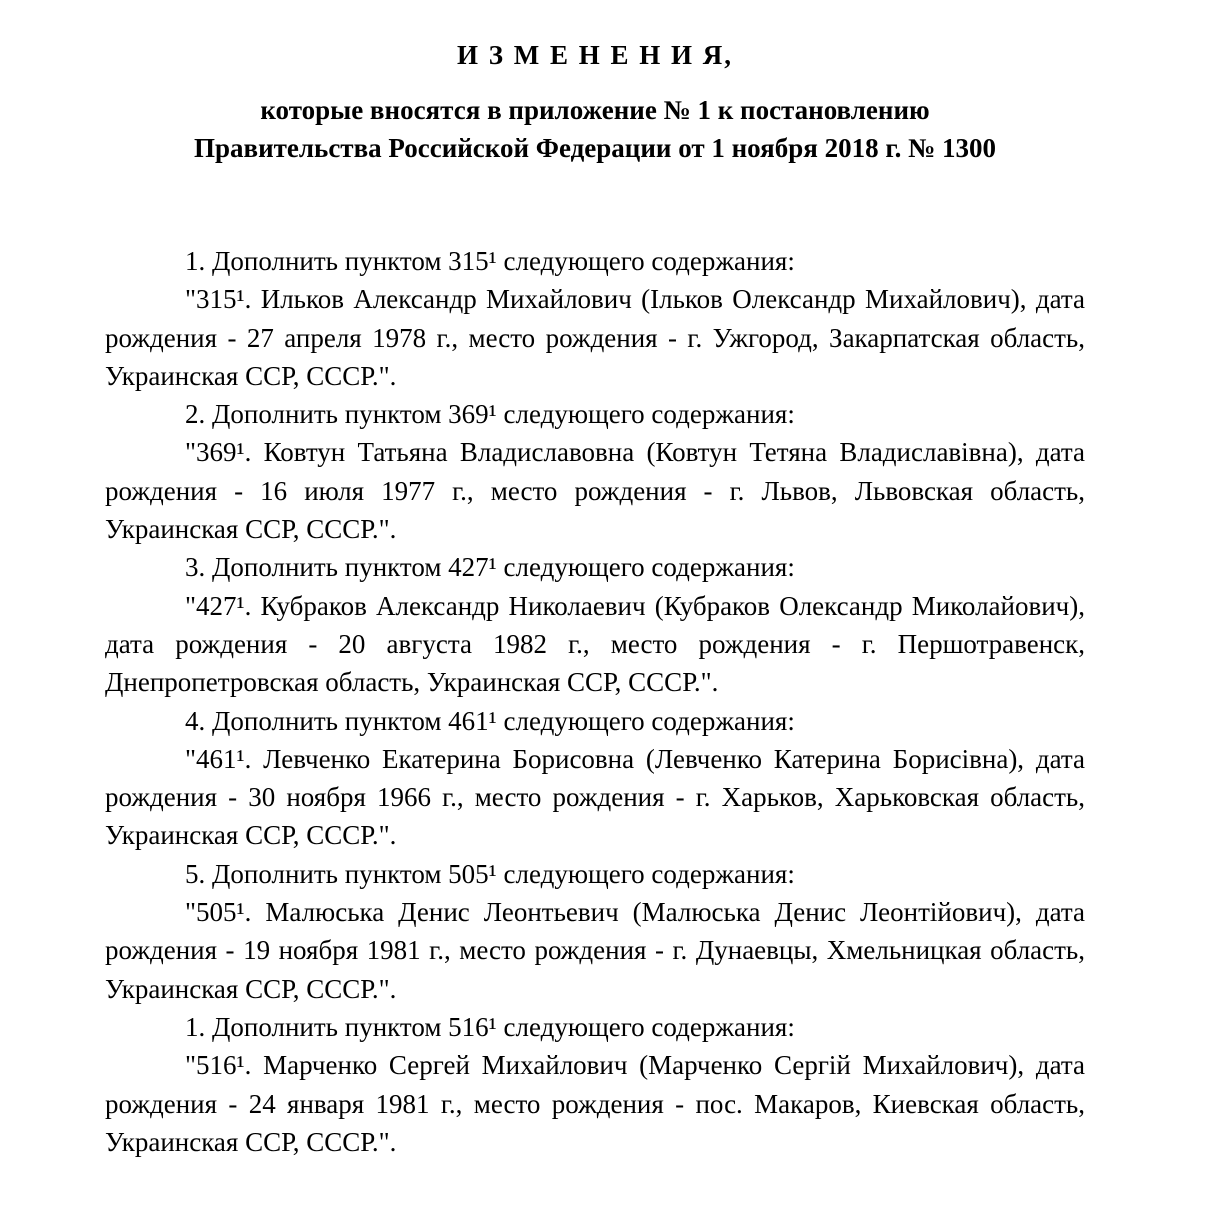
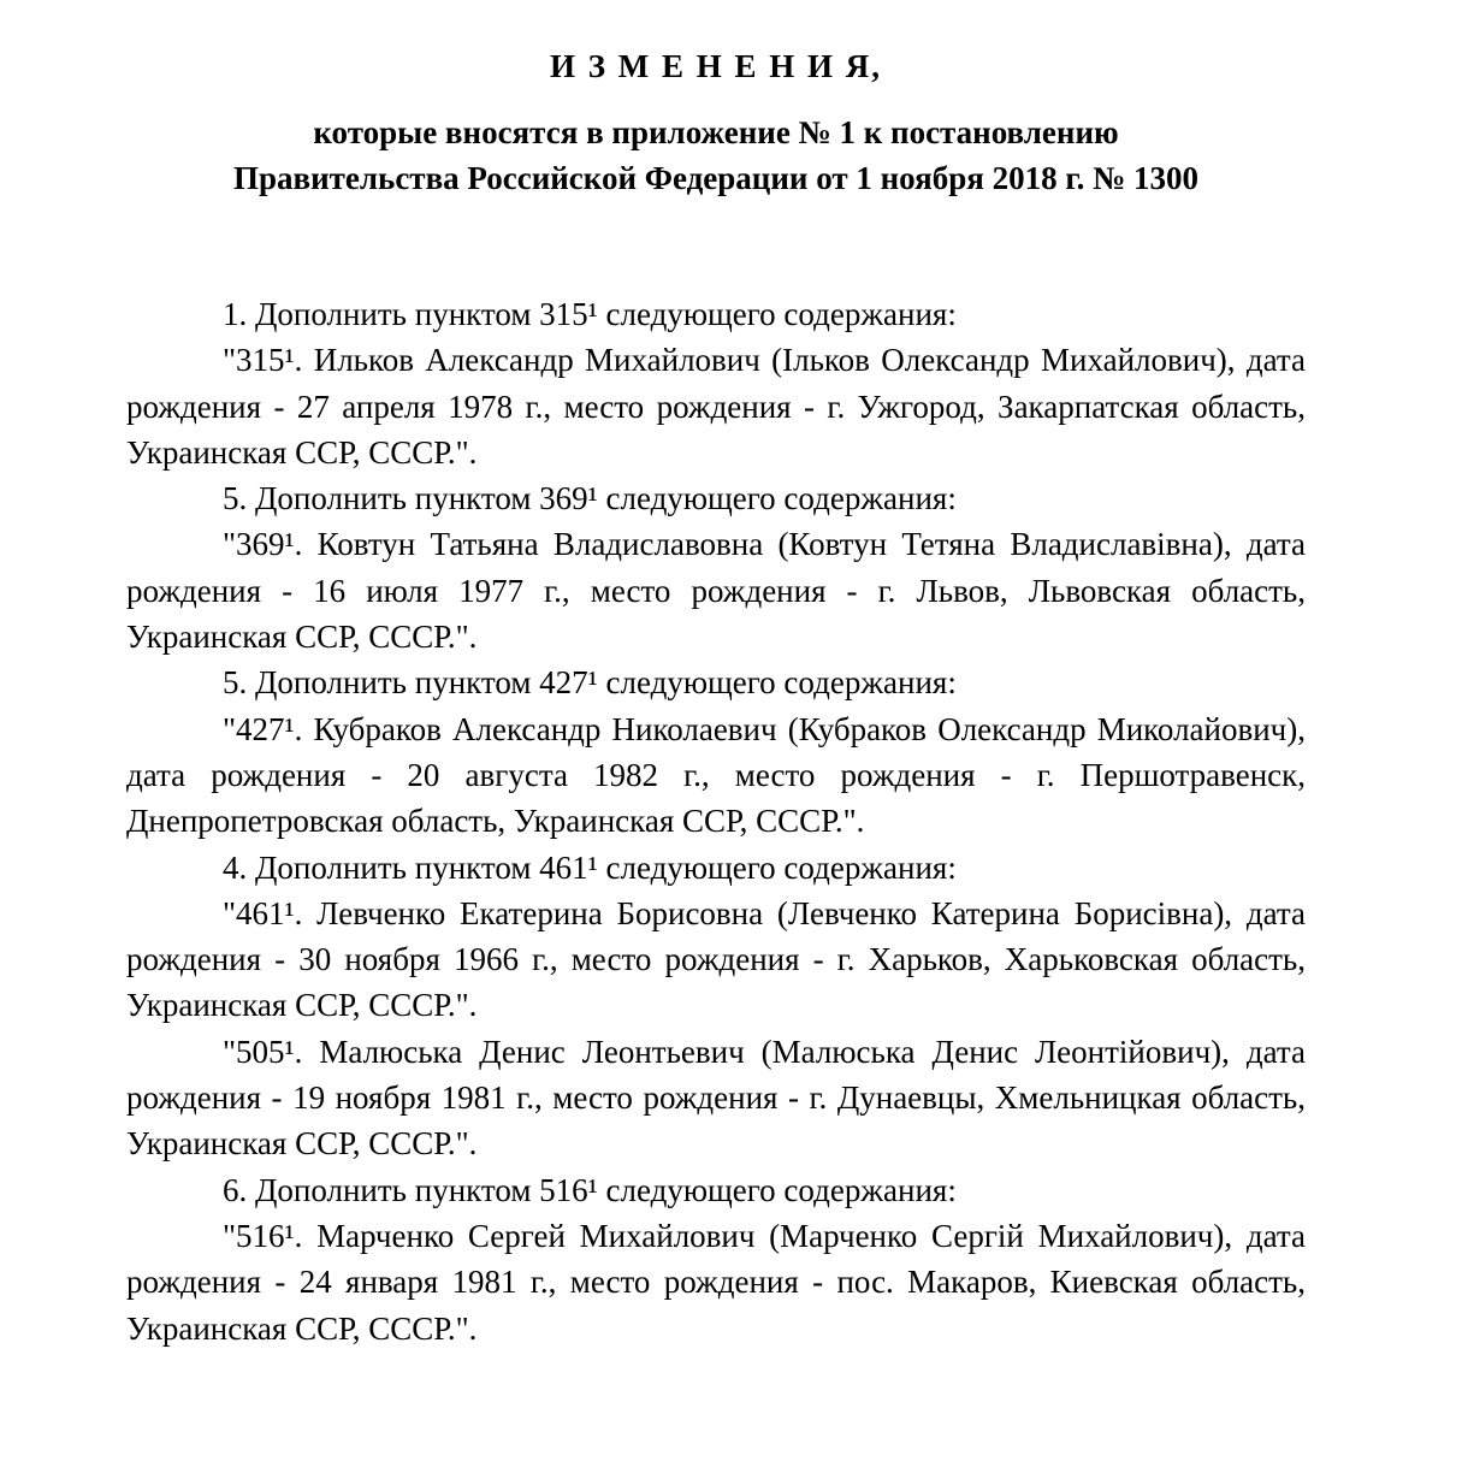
  И З М Е Н Е Н И Я,
  которые вносятся в приложение № 1 к постановлению
  Правительства Российской Федерации от 1 ноября 2018 г. № 1300
  1. Дополнить пунктом 315¹ следующего содержания:
  "315¹. Ильков Александр Михайлович (Ільков Олександр Михайлович), дата рождения - 27 апреля 1978 г., место рождения - г. Ужгород, Закарпатская область, Украинская ССР, СССР.".
- 2. Дополнить пунктом 369¹ следующего содержания:
+ 5. Дополнить пунктом 369¹ следующего содержания:
  "369¹. Ковтун Татьяна Владиславовна (Ковтун Тетяна Владиславівна), дата рождения - 16 июля 1977 г., место рождения - г. Львов, Львовская область, Украинская ССР, СССР.".
- 3. Дополнить пунктом 427¹ следующего содержания:
+ 5. Дополнить пунктом 427¹ следующего содержания:
  "427¹. Кубраков Александр Николаевич (Кубраков Олександр Миколайович), дата рождения - 20 августа 1982 г., место рождения - г. Першотравенск, Днепропетровская область, Украинская ССР, СССР.".
  4. Дополнить пунктом 461¹ следующего содержания:
  "461¹. Левченко Екатерина Борисовна (Левченко Катерина Борисівна), дата рождения - 30 ноября 1966 г., место рождения - г. Харьков, Харьковская область, Украинская ССР, СССР.".
- 5. Дополнить пунктом 505¹ следующего содержания:
  "505¹. Малюська Денис Леонтьевич (Малюська Денис Леонтійович), дата рождения - 19 ноября 1981 г., место рождения - г. Дунаевцы, Хмельницкая область, Украинская ССР, СССР.".
- 1. Дополнить пунктом 516¹ следующего содержания:
+ 6. Дополнить пунктом 516¹ следующего содержания:
  "516¹. Марченко Сергей Михайлович (Марченко Сергій Михайлович), дата рождения - 24 января 1981 г., место рождения - пос. Макаров, Киевская область, Украинская ССР, СССР.".
